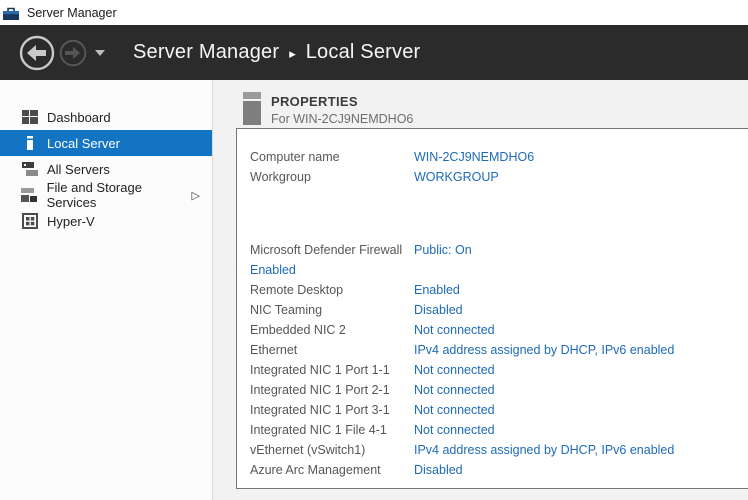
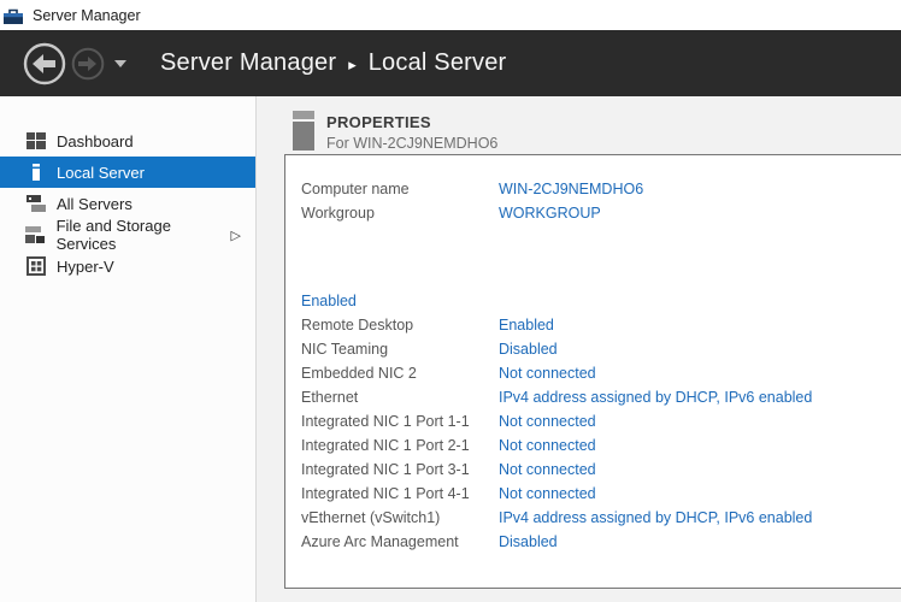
  Server Manager
  Server Manager
  ▸
  Local Server
  Dashboard
  Local Server
  All Servers
  File and Storage Services
  ▷
  Hyper-V
  PROPERTIES
  For WIN-2CJ9NEMDHO6
  Computer name
  WIN-2CJ9NEMDHO6
  Workgroup
  WORKGROUP
- Microsoft Defender Firewall
- Public: On
  Enabled
  Remote Desktop
  Enabled
  NIC Teaming
  Disabled
  Embedded NIC 2
  Not connected
  Ethernet
  IPv4 address assigned by DHCP, IPv6 enabled
  Integrated NIC 1 Port 1-1
  Not connected
  Integrated NIC 1 Port 2-1
  Not connected
  Integrated NIC 1 Port 3-1
  Not connected
- Integrated NIC 1 File 4-1
+ Integrated NIC 1 Port 4-1
  Not connected
  vEthernet (vSwitch1)
  IPv4 address assigned by DHCP, IPv6 enabled
  Azure Arc Management
  Disabled
